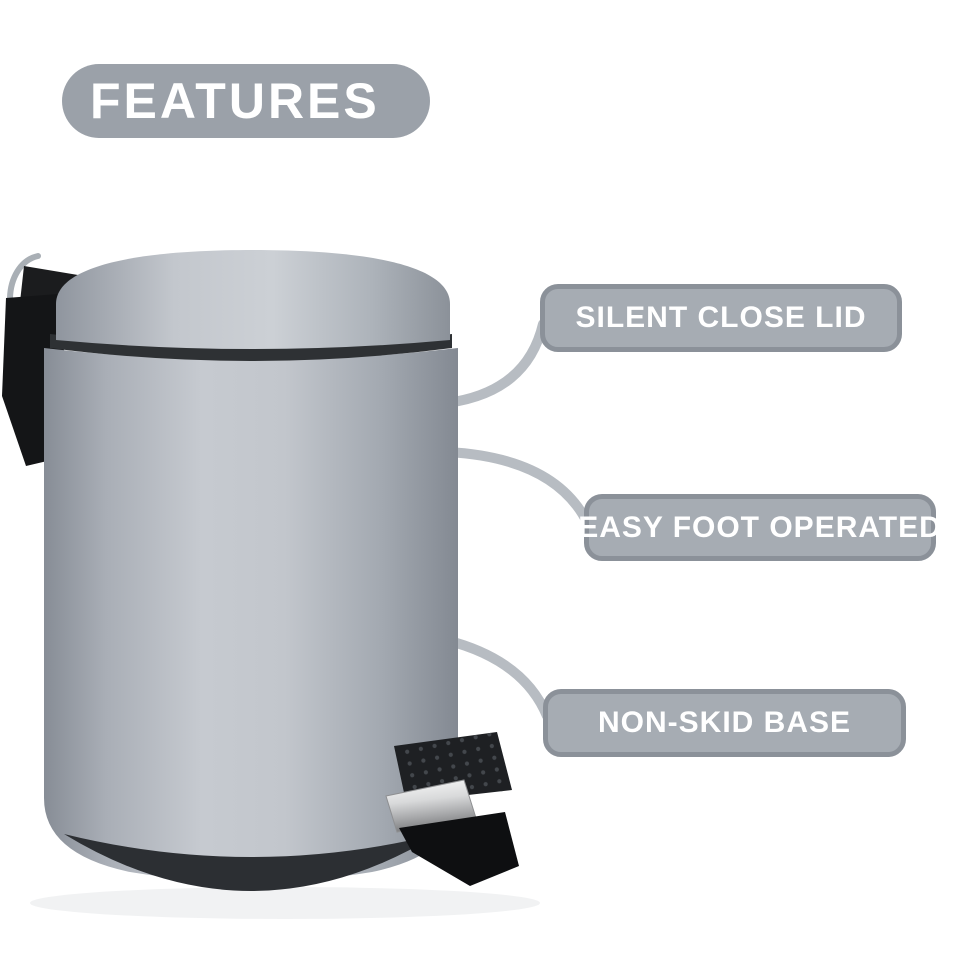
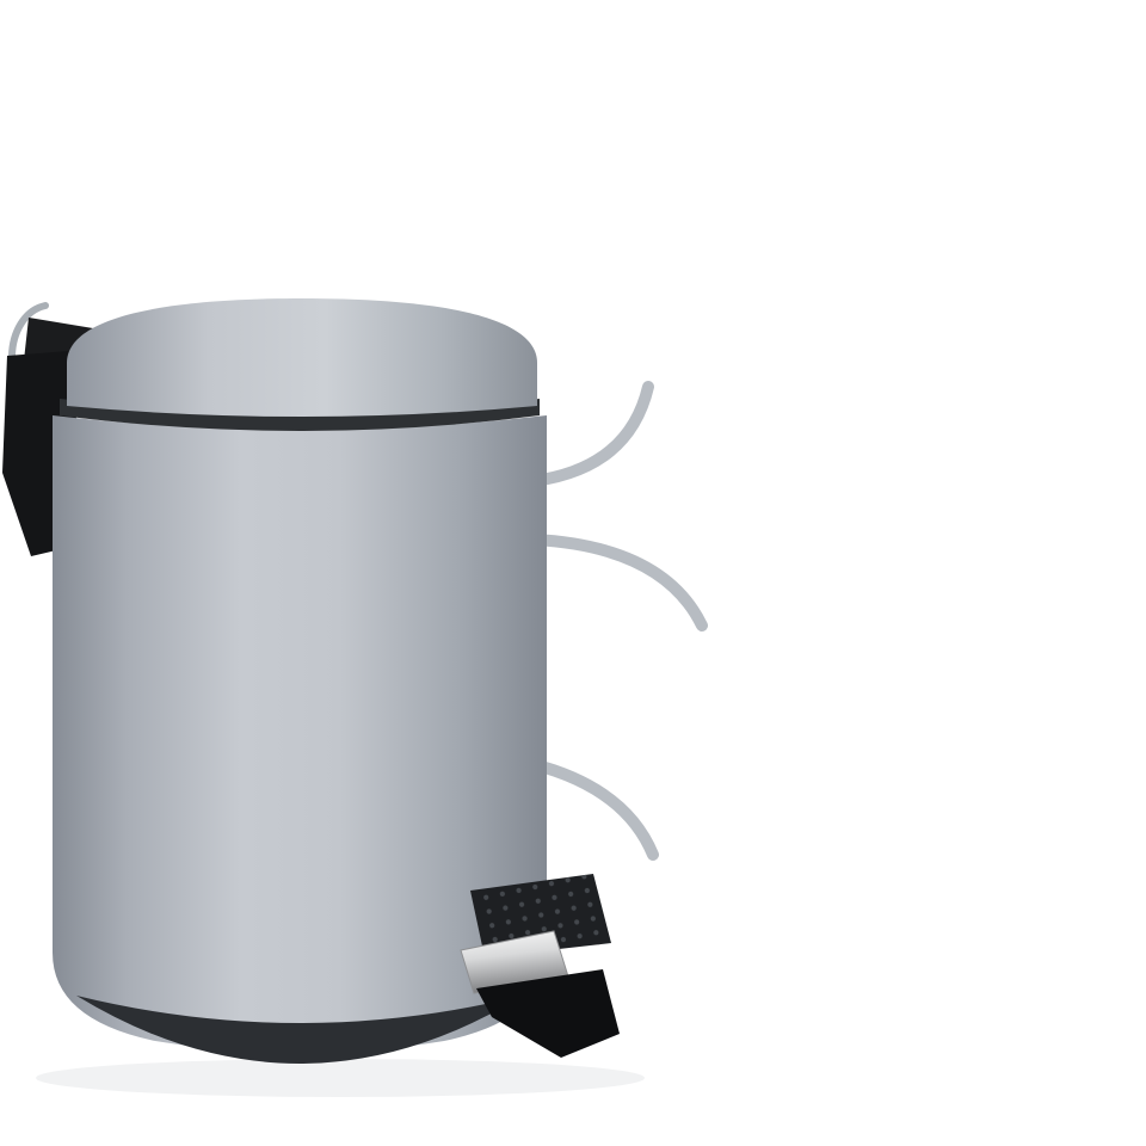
- FEATURES
- SILENT CLOSE LID
- EASY FOOT OPERATED
- NON-SKID BASE
